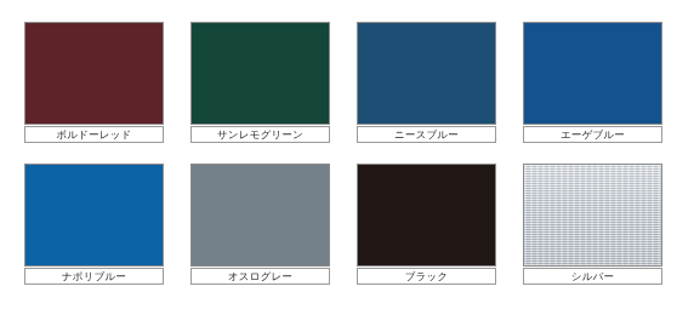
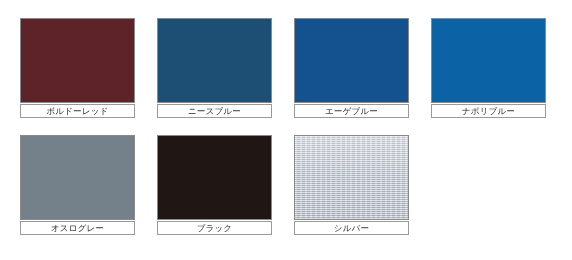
  ボルドーレッド
- サンレモグリーン
  ニースブルー
  エーゲブルー
  ナポリブルー
  オスログレー
  ブラック
  シルバー
